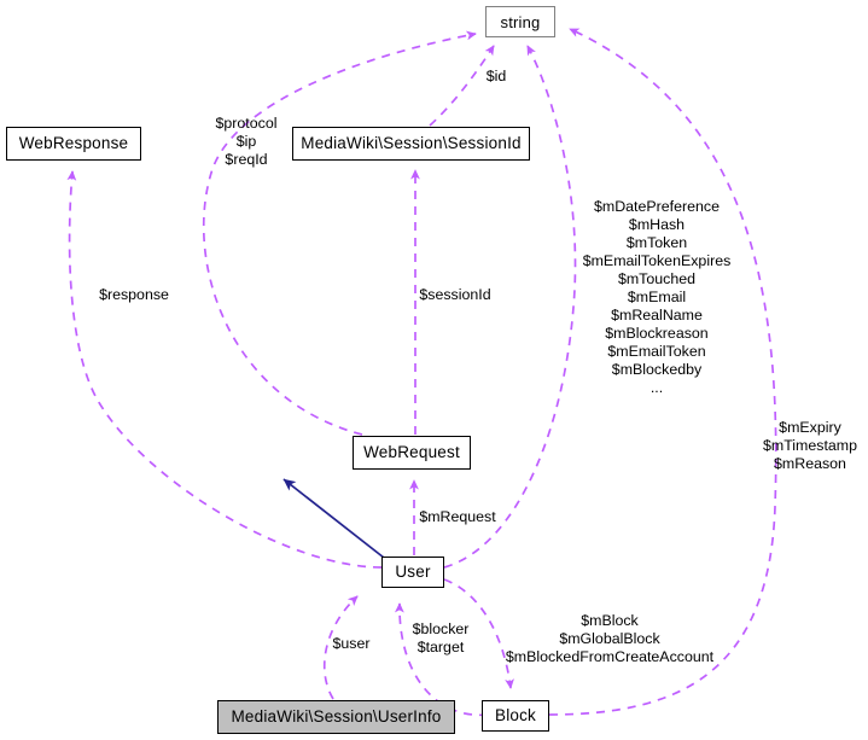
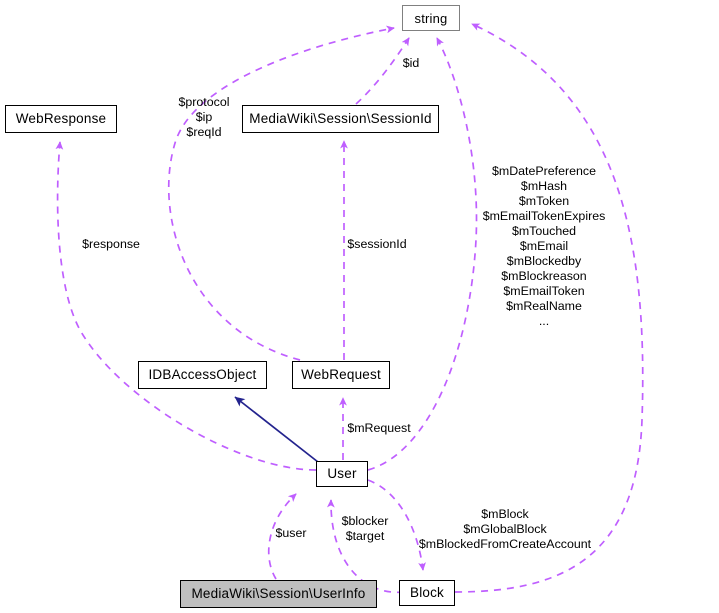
  string
  WebResponse
  MediaWiki\Session\SessionId
+ IDBAccessObject
  WebRequest
  User
  MediaWiki\Session\UserInfo
  Block
  $protocol
  $ip
  $reqId
  $id
  $mDatePreference
  $mHash
  $mToken
  $mEmailTokenExpires
  $mTouched
  $mEmail
- $mRealName
+ $mBlockedby
  $mBlockreason
  $mEmailToken
- $mBlockedby
+ $mRealName
  ...
- $mExpiry
- $mTimestamp
- $mReason
  $response
  $sessionId
  $mRequest
  $user
  $blocker
  $target
  $mBlock
  $mGlobalBlock
  $mBlockedFromCreateAccount
